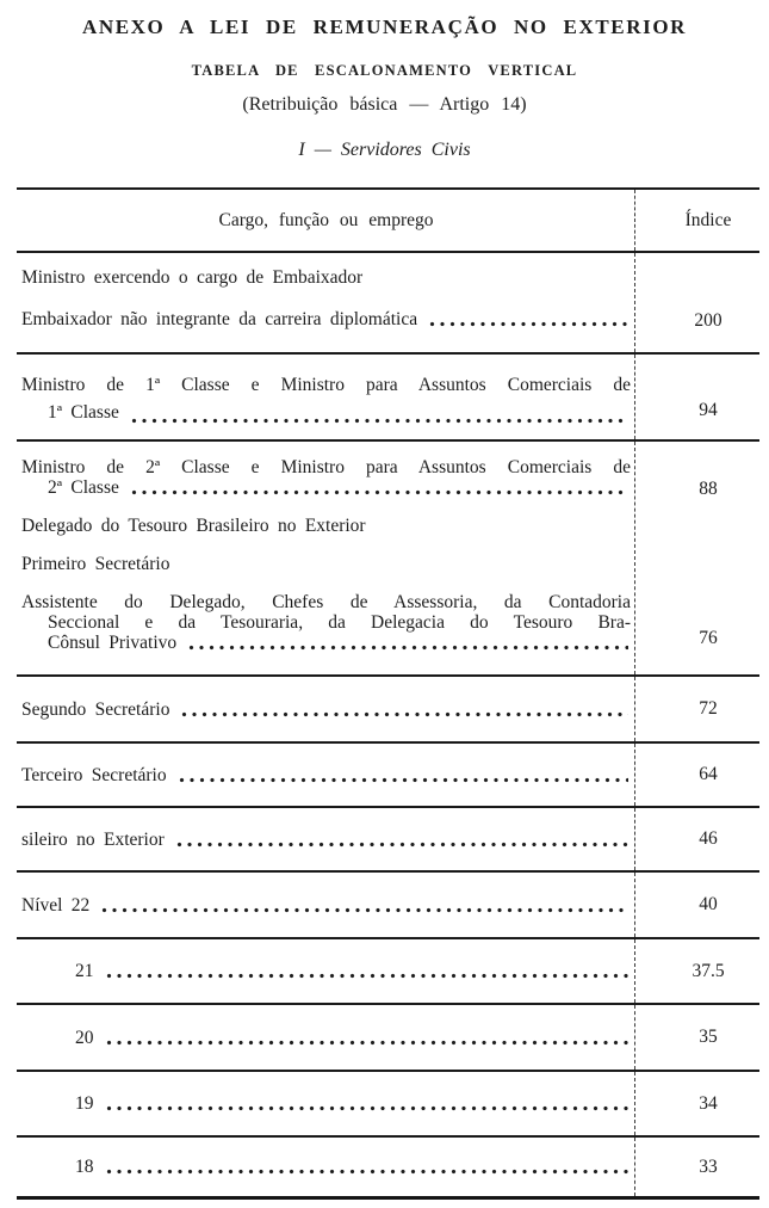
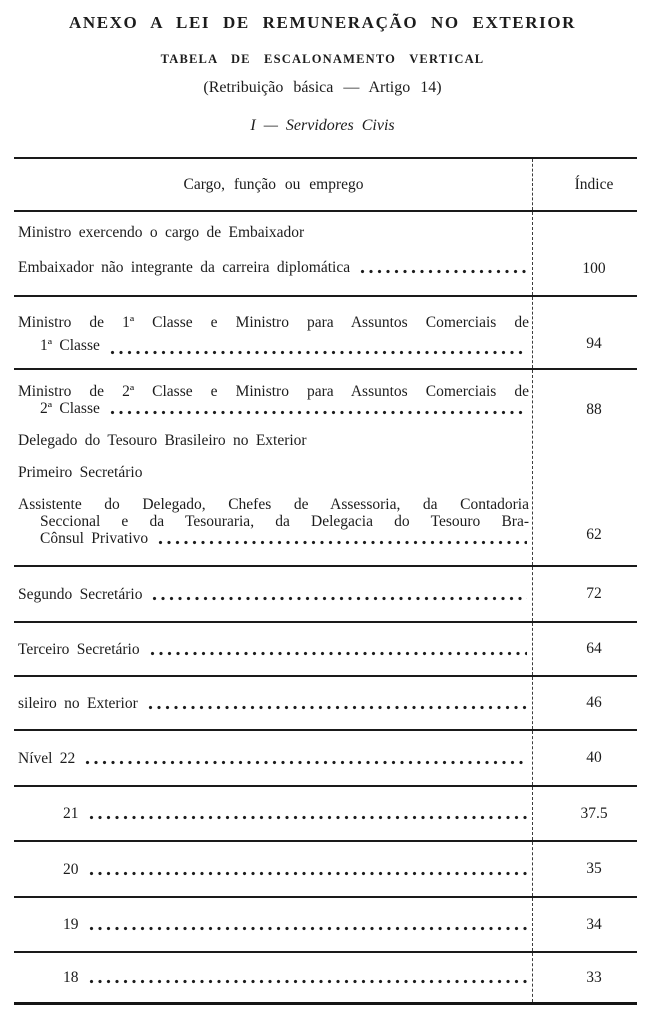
  ANEXO A LEI DE REMUNERAÇÃO NO EXTERIOR
  TABELA DE ESCALONAMENTO VERTICAL
  (Retribuição básica — Artigo 14)
  I — Servidores Civis
  Cargo, função ou emprego
  Índice
  Ministro exercendo o cargo de Embaixador
  Embaixador não integrante da carreira diplomática
- 200
+ 100
  Ministro de 1ª Classe e Ministro para Assuntos Comerciais de
  1ª Classe
  94
  Ministro de 2ª Classe e Ministro para Assuntos Comerciais de
  2ª Classe
  Delegado do Tesouro Brasileiro no Exterior
  Primeiro Secretário
  Assistente do Delegado, Chefes de Assessoria, da Contadoria
  Seccional e da Tesouraria, da Delegacia do Tesouro Bra-
  Cônsul Privativo
  88
- 76
+ 62
  Segundo Secretário
  72
  Terceiro Secretário
  64
  sileiro no Exterior
  46
  Nível 22
  40
  21
  37.5
  20
  35
  19
  34
  18
  33
